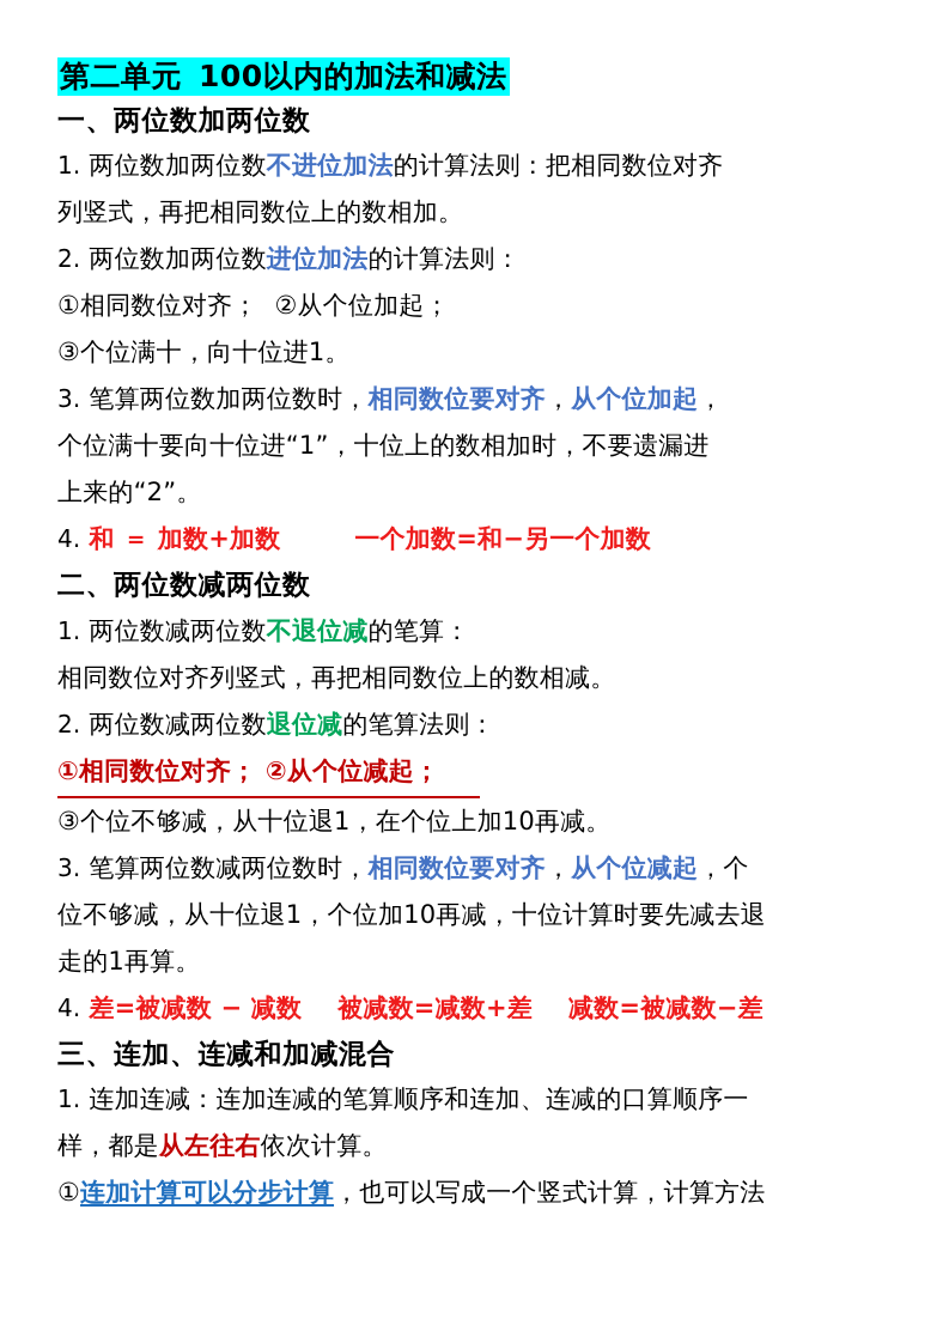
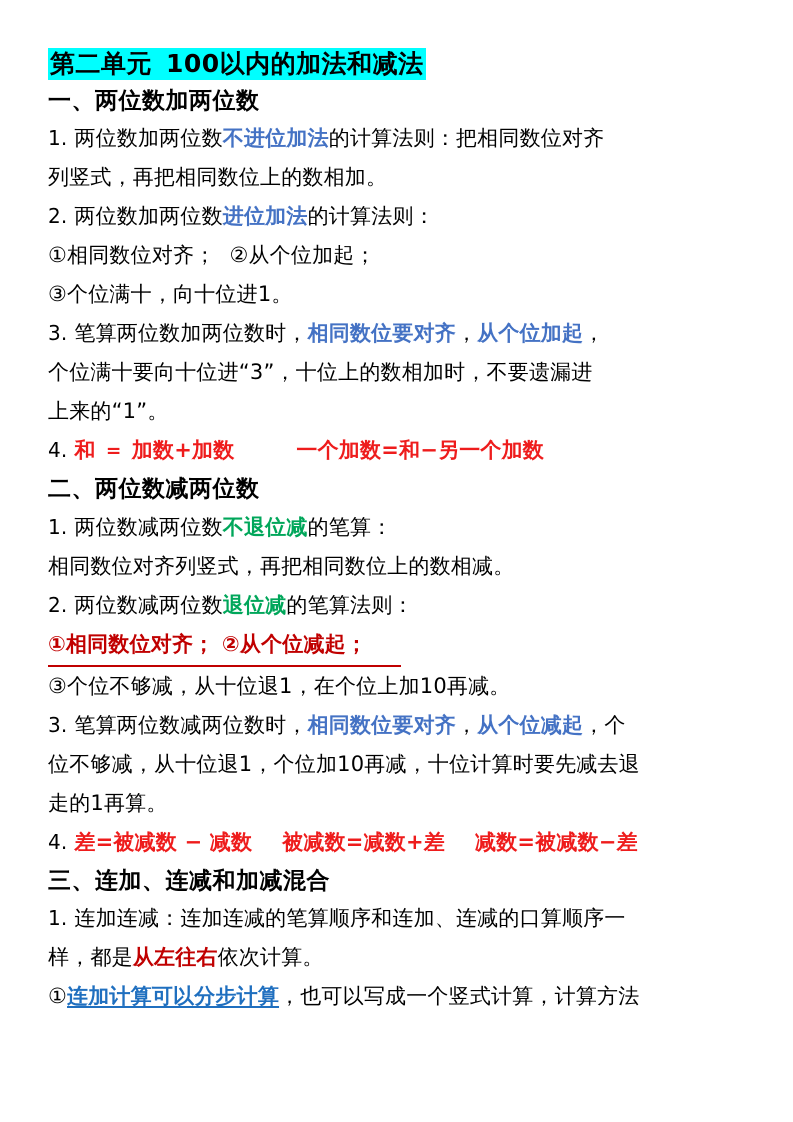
  第二单元 100以内的加法和减法
  一、两位数加两位数
  1. 两位数加两位数不进位加法的计算法则：把相同数位对齐
  列竖式，再把相同数位上的数相加。
  2. 两位数加两位数进位加法的计算法则：
  ①相同数位对齐； ②从个位加起；
  ③个位满十，向十位进1。
  3. 笔算两位数加两位数时，相同数位要对齐，从个位加起，
- 个位满十要向十位进“1”，十位上的数相加时，不要遗漏进
+ 个位满十要向十位进“3”，十位上的数相加时，不要遗漏进
- 上来的“2”。
+ 上来的“1”。
  4. 和 ＝ 加数+加数 一个加数=和−另一个加数
  二、两位数减两位数
  1. 两位数减两位数不退位减的笔算：
  相同数位对齐列竖式，再把相同数位上的数相减。
  2. 两位数减两位数退位减的笔算法则：
  ①相同数位对齐； ②从个位减起；
  ③个位不够减，从十位退1，在个位上加10再减。
  3. 笔算两位数减两位数时，相同数位要对齐，从个位减起，个
  位不够减，从十位退1，个位加10再减，十位计算时要先减去退
  走的1再算。
  4. 差=被减数 − 减数 被减数=减数+差 减数=被减数−差
  三、连加、连减和加减混合
  1. 连加连减：连加连减的笔算顺序和连加、连减的口算顺序一
  样，都是从左往右依次计算。
  ①连加计算可以分步计算，也可以写成一个竖式计算，计算方法
